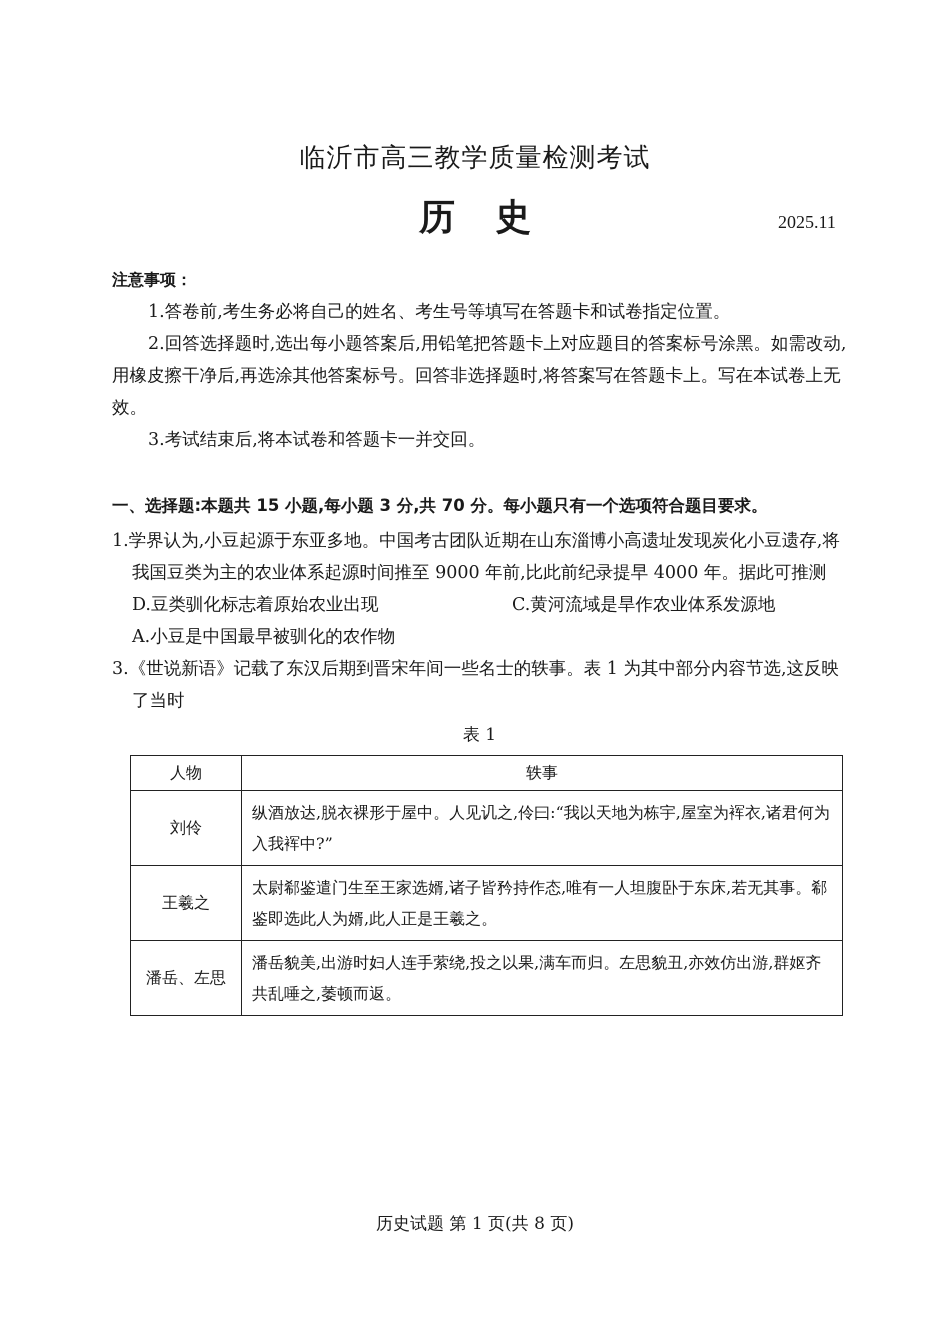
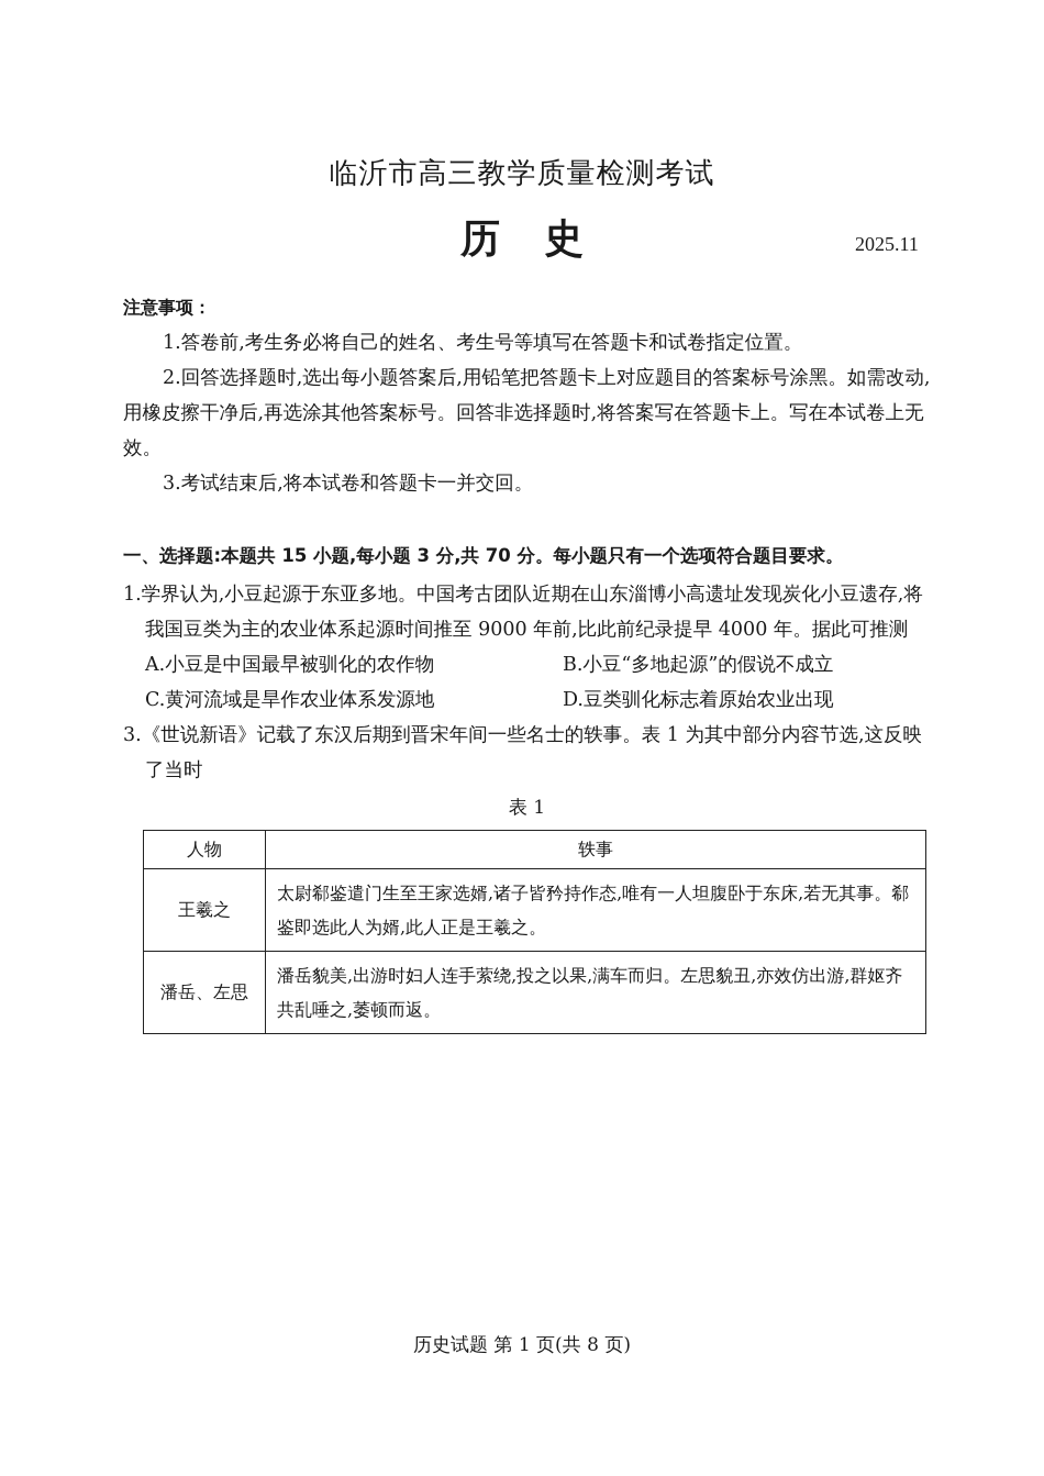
  临沂市高三教学质量检测考试
  历史
  2025.11
  注意事项：
  1.答卷前,考生务必将自己的姓名、考生号等填写在答题卡和试卷指定位置。
  2.回答选择题时,选出每小题答案后,用铅笔把答题卡上对应题目的答案标号涂黑。如需改动,用橡皮擦干净后,再选涂其他答案标号。回答非选择题时,将答案写在答题卡上。写在本试卷上无效。
  3.考试结束后,将本试卷和答题卡一并交回。
  一、选择题:本题共 15 小题,每小题 3 分,共 70 分。每小题只有一个选项符合题目要求。
  1.学界认为,小豆起源于东亚多地。中国考古团队近期在山东淄博小高遗址发现炭化小豆遗存,将我国豆类为主的农业体系起源时间推至 9000 年前,比此前纪录提早 4000 年。据此可推测
- D.豆类驯化标志着原始农业出现
+ A.小豆是中国最早被驯化的农作物
+ B.小豆“多地起源”的假说不成立
  C.黄河流域是旱作农业体系发源地
- A.小豆是中国最早被驯化的农作物
+ D.豆类驯化标志着原始农业出现
  3.《世说新语》记载了东汉后期到晋宋年间一些名士的轶事。表 1 为其中部分内容节选,这反映了当时
  表 1
  人物	轶事
- 刘伶	纵酒放达,脱衣裸形于屋中。人见讥之,伶曰:“我以天地为栋宇,屋室为裈衣,诸君何为入我裈中?”
  王羲之	太尉郗鉴遣门生至王家选婿,诸子皆矜持作态,唯有一人坦腹卧于东床,若无其事。郗鉴即选此人为婿,此人正是王羲之。
  潘岳、左思	潘岳貌美,出游时妇人连手萦绕,投之以果,满车而归。左思貌丑,亦效仿出游,群妪齐共乱唾之,萎顿而返。
  历史试题 第 1 页(共 8 页)
